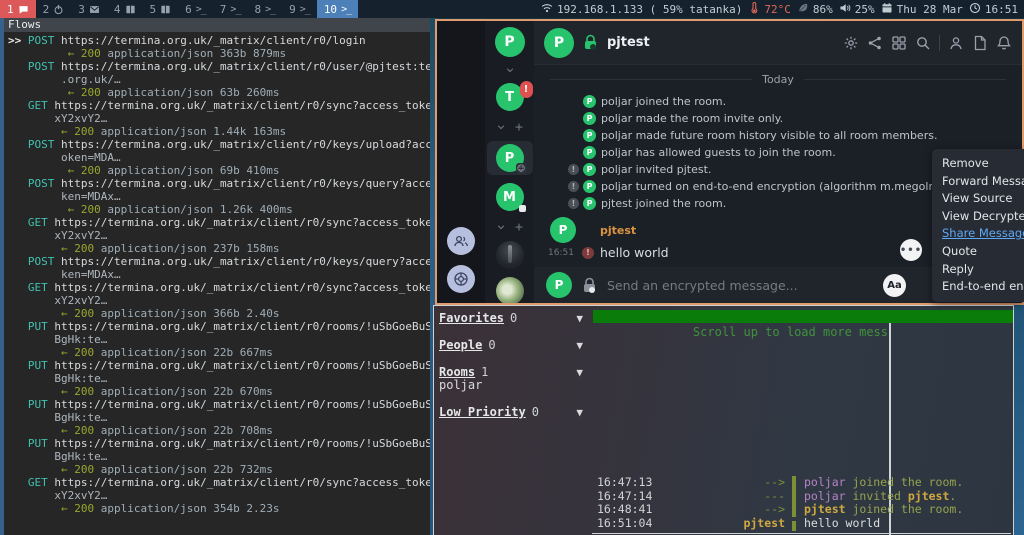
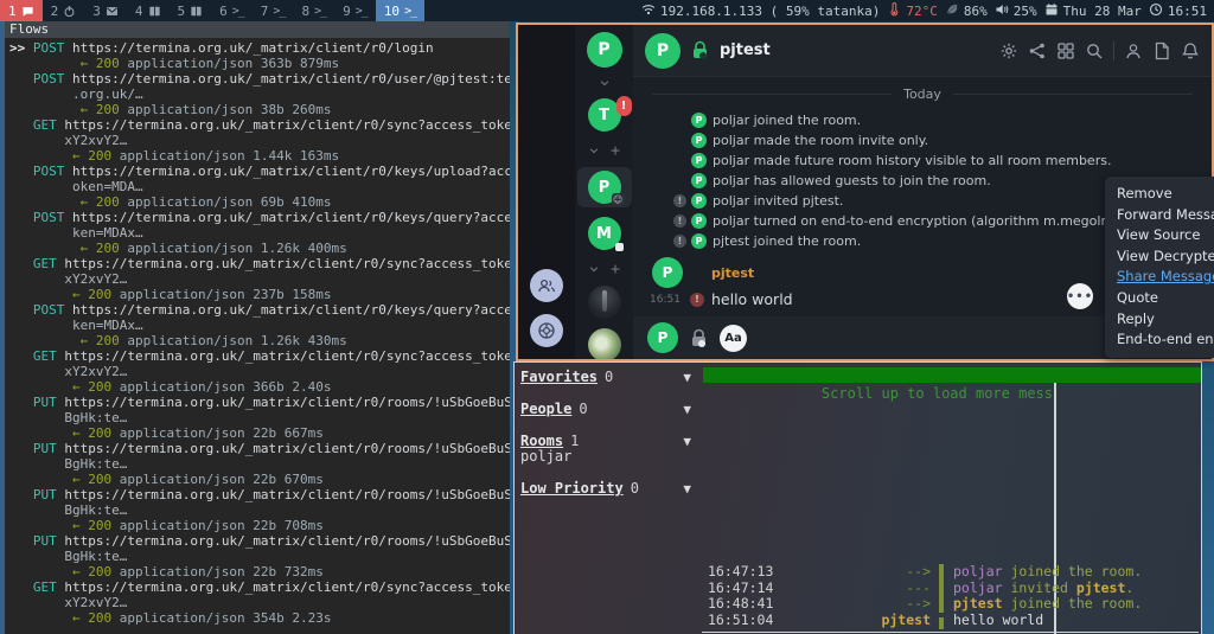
  1
  2
  3
  4
  5
  6
  >_
  7
  >_
  8
  >_
  9
  >_
  10
  >_
  192.168.1.133 ( 59% tatanka)
  72°C
  86%
  25%
  Thu 28 Mar
  16:51
  Flows
  >> POST https://termina.org.uk/_matrix/client/r0/login
  ← 200 application/json 363b 879ms
  POST https://termina.org.uk/_matrix/client/r0/user/@pjtest:te
  .org.uk/…
- ← 200 application/json 63b 260ms
+ ← 200 application/json 38b 260ms
  GET https://termina.org.uk/_matrix/client/r0/sync?access_toke
  xY2xvY2…
  ← 200 application/json 1.44k 163ms
  POST https://termina.org.uk/_matrix/client/r0/keys/upload?acc
  oken=MDA…
  ← 200 application/json 69b 410ms
  POST https://termina.org.uk/_matrix/client/r0/keys/query?acce
  ken=MDAx…
  ← 200 application/json 1.26k 400ms
  GET https://termina.org.uk/_matrix/client/r0/sync?access_toke
  xY2xvY2…
  ← 200 application/json 237b 158ms
  POST https://termina.org.uk/_matrix/client/r0/keys/query?acce
  ken=MDAx…
+ ← 200 application/json 1.26k 430ms
  GET https://termina.org.uk/_matrix/client/r0/sync?access_toke
  xY2xvY2…
  ← 200 application/json 366b 2.40s
  PUT https://termina.org.uk/_matrix/client/r0/rooms/!uSbGoeBuS
  BgHk:te…
  ← 200 application/json 22b 667ms
  PUT https://termina.org.uk/_matrix/client/r0/rooms/!uSbGoeBuS
  BgHk:te…
  ← 200 application/json 22b 670ms
  PUT https://termina.org.uk/_matrix/client/r0/rooms/!uSbGoeBuS
  BgHk:te…
  ← 200 application/json 22b 708ms
  PUT https://termina.org.uk/_matrix/client/r0/rooms/!uSbGoeBuS
  BgHk:te…
  ← 200 application/json 22b 732ms
  GET https://termina.org.uk/_matrix/client/r0/sync?access_toke
  xY2xvY2…
  ← 200 application/json 354b 2.23s
  P
  T
  !
  P
  ☺
  M
  P
  pjtest
  Today
  P
  poljar joined the room.
  P
  poljar made the room invite only.
  P
  poljar made future room history visible to all room members.
  P
  poljar has allowed guests to join the room.
  !
  P
  poljar invited pjtest.
  !
  P
  poljar turned on end-to-end encryption (algorithm m.megol
  !
  P
  pjtest joined the room.
  P
  pjtest
  16:51
  !
  hello world
  •••
  P
- Send an encrypted message...
  Aa
  Remove
  Forward Mess
  View Source
  View Decrypte
  Share Messag
  Quote
  Reply
  End-to-end en
  Favorites
  0
  ▼
  People
  0
  ▼
  Rooms
  1
  ▼
  poljar
  Low Priority
  0
  ▼
  Scroll up to load more mess
  16:47:13
  -->
  poljar joined the room.
  16:47:14
  ---
  poljar invited pjtest.
  16:48:41
  -->
  pjtest joined the room.
  16:51:04
  pjtest
  hello world
